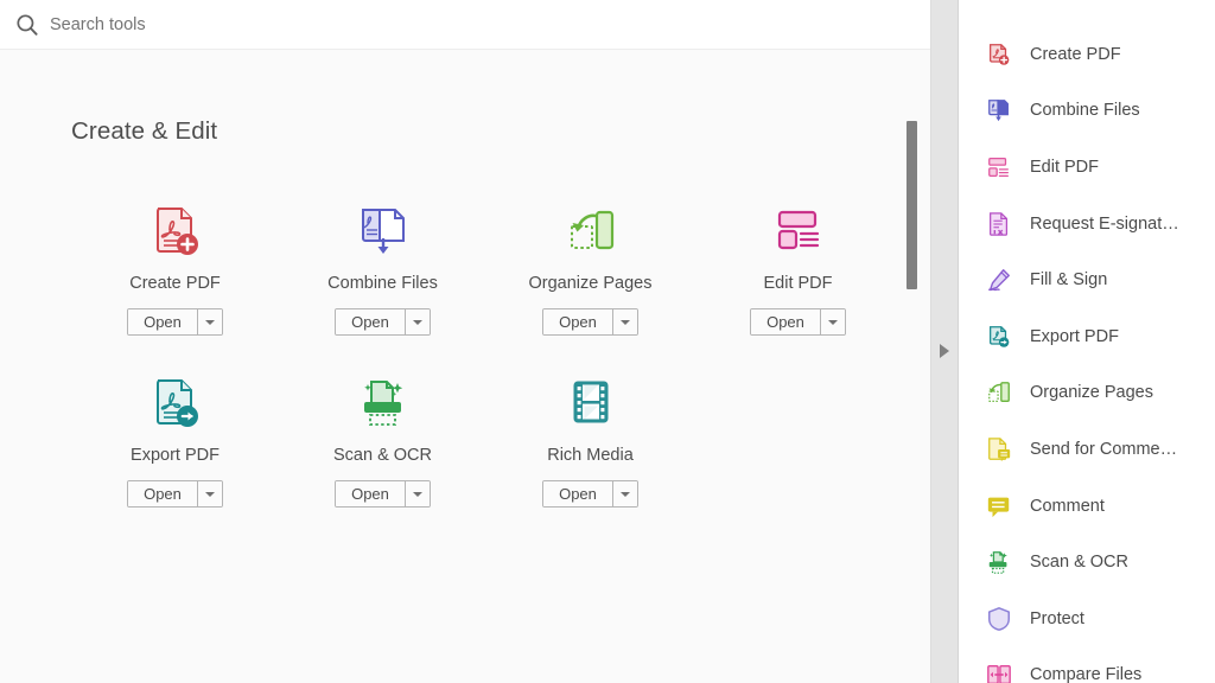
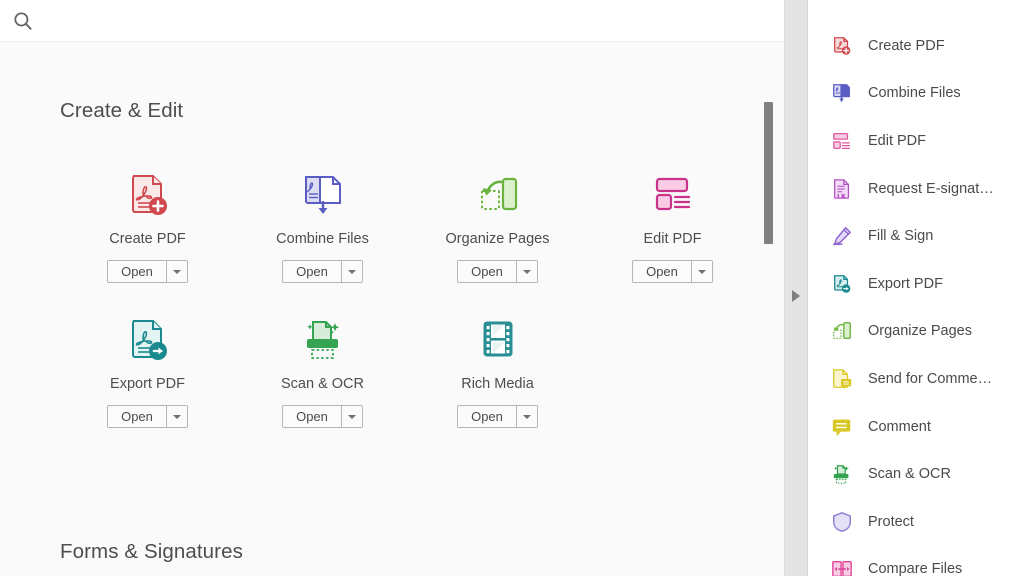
- Search tools
  Create & Edit
  Create PDF
  Open
  Combine Files
  Open
  Organize Pages
  Open
  Edit PDF
  Open
  Export PDF
  Open
  Scan & OCR
  Open
  Rich Media
  Open
+ Forms & Signatures
  Create PDF
  Combine Files
  Edit PDF
  Request E-signat…
  Fill & Sign
  Export PDF
  Organize Pages
  Send for Comme…
  Comment
  Scan & OCR
  Protect
  Compare Files
